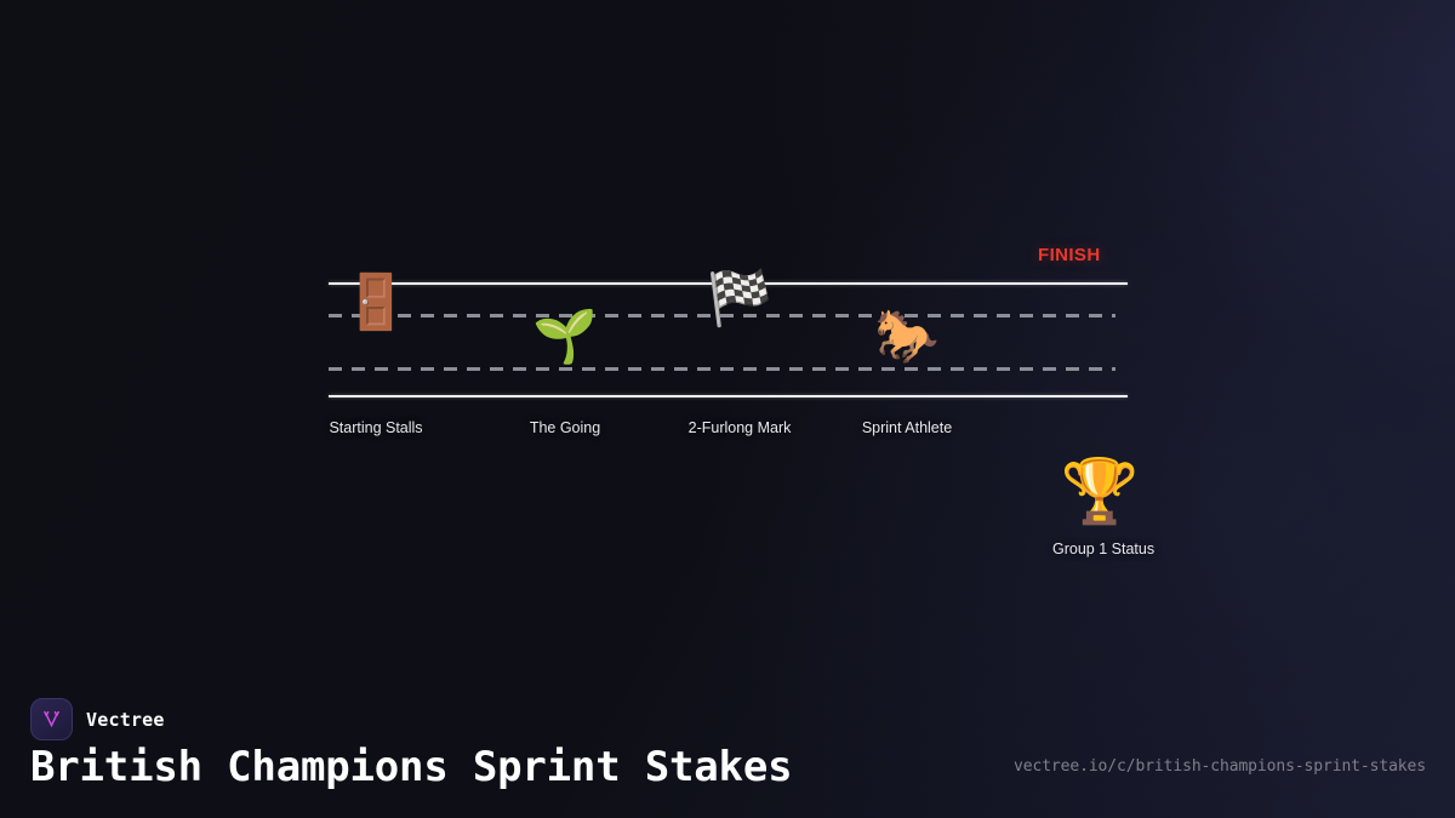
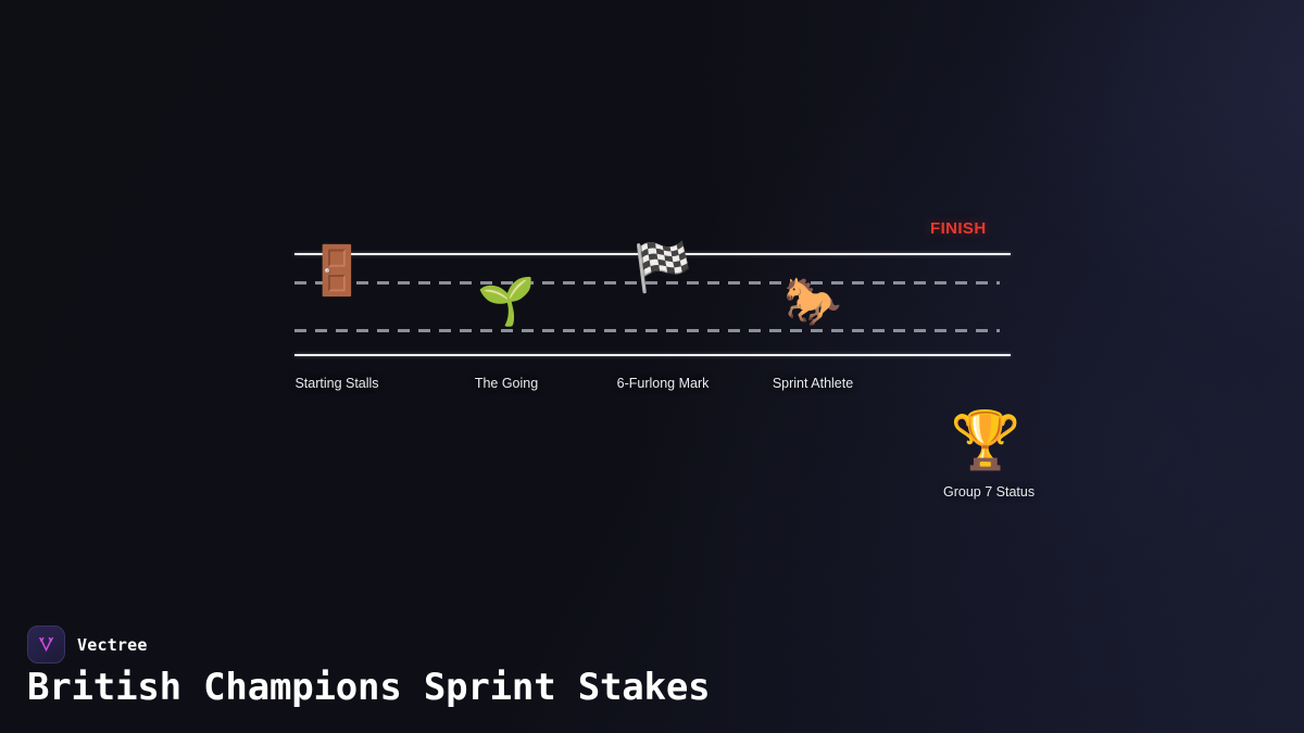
  FINISH
  🚪
  Starting Stalls
  🌱
  The Going
  🏁
- 2-Furlong Mark
+ 6-Furlong Mark
  🐎
  Sprint Athlete
  🏆
- Group 1 Status
+ Group 7 Status
  Vectree
  British Champions Sprint Stakes
- vectree.io/c/british-champions-sprint-stakes
